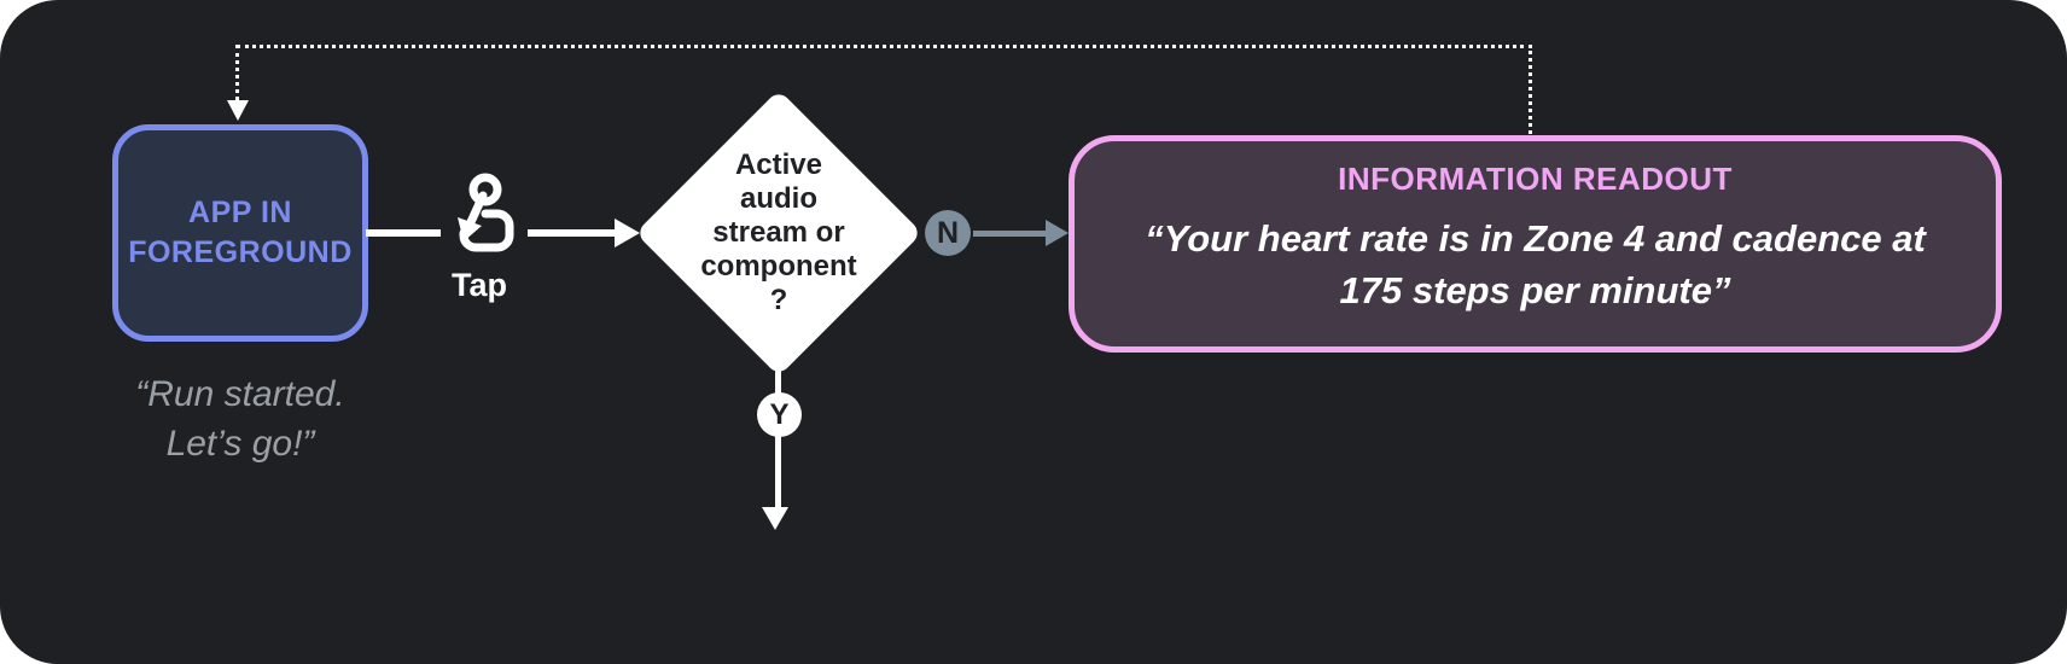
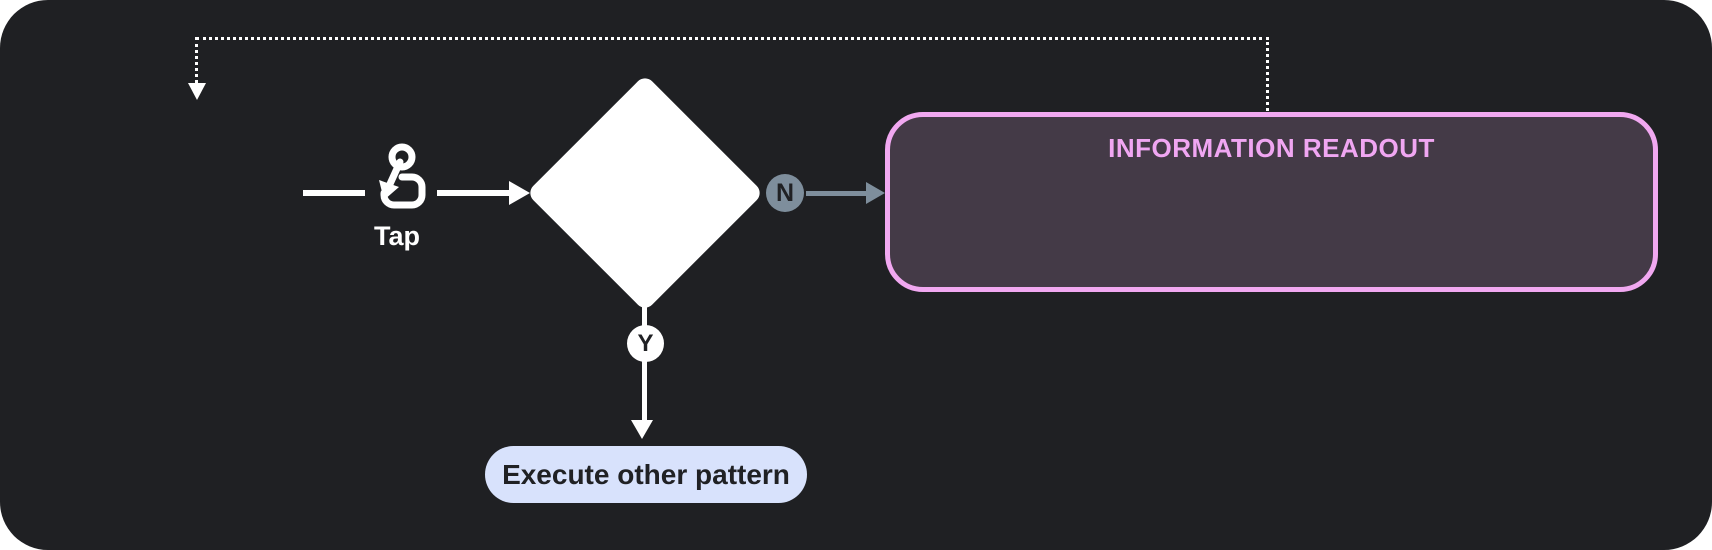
- APP IN
- FOREGROUND
- “Run started.
- Let’s go!”
  Tap
- Active
- audio
- stream or
- component
- ?
  N
  INFORMATION READOUT
- “Your heart rate is in Zone 4 and cadence at
- 175 steps per minute”
  Y
+ Execute other pattern
